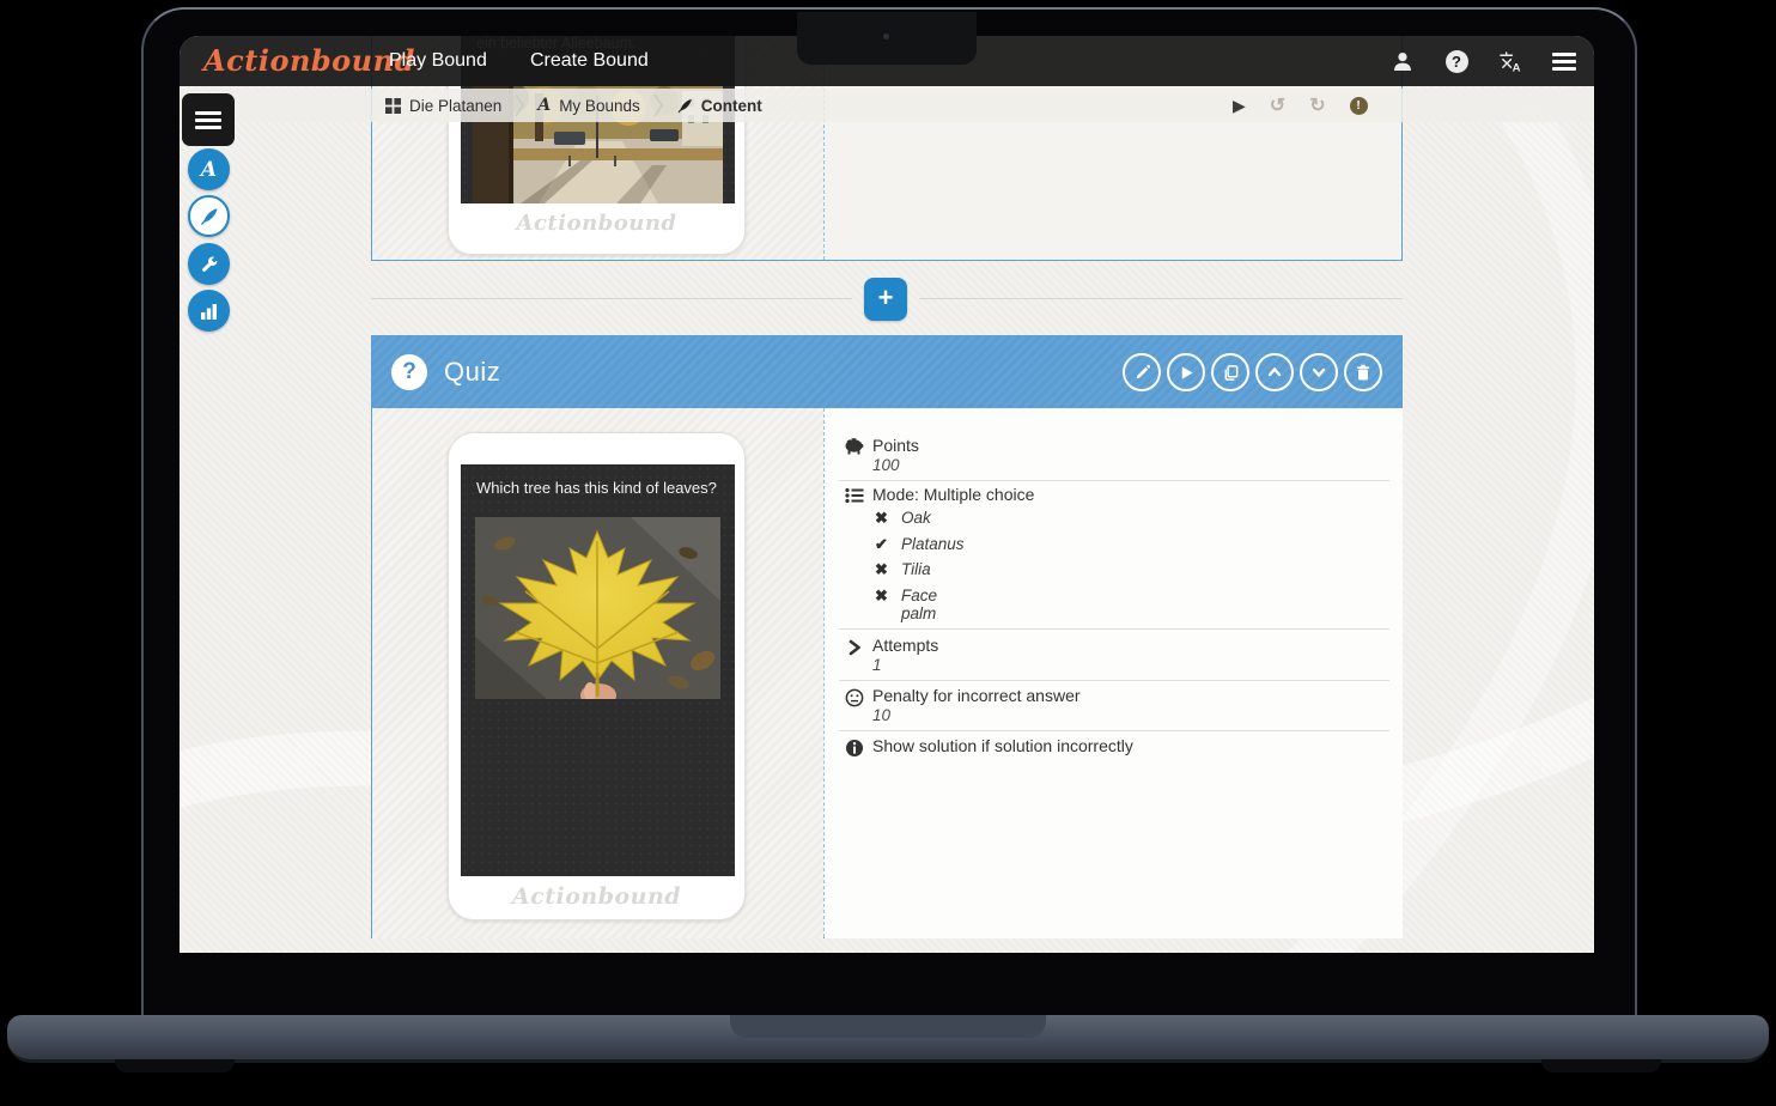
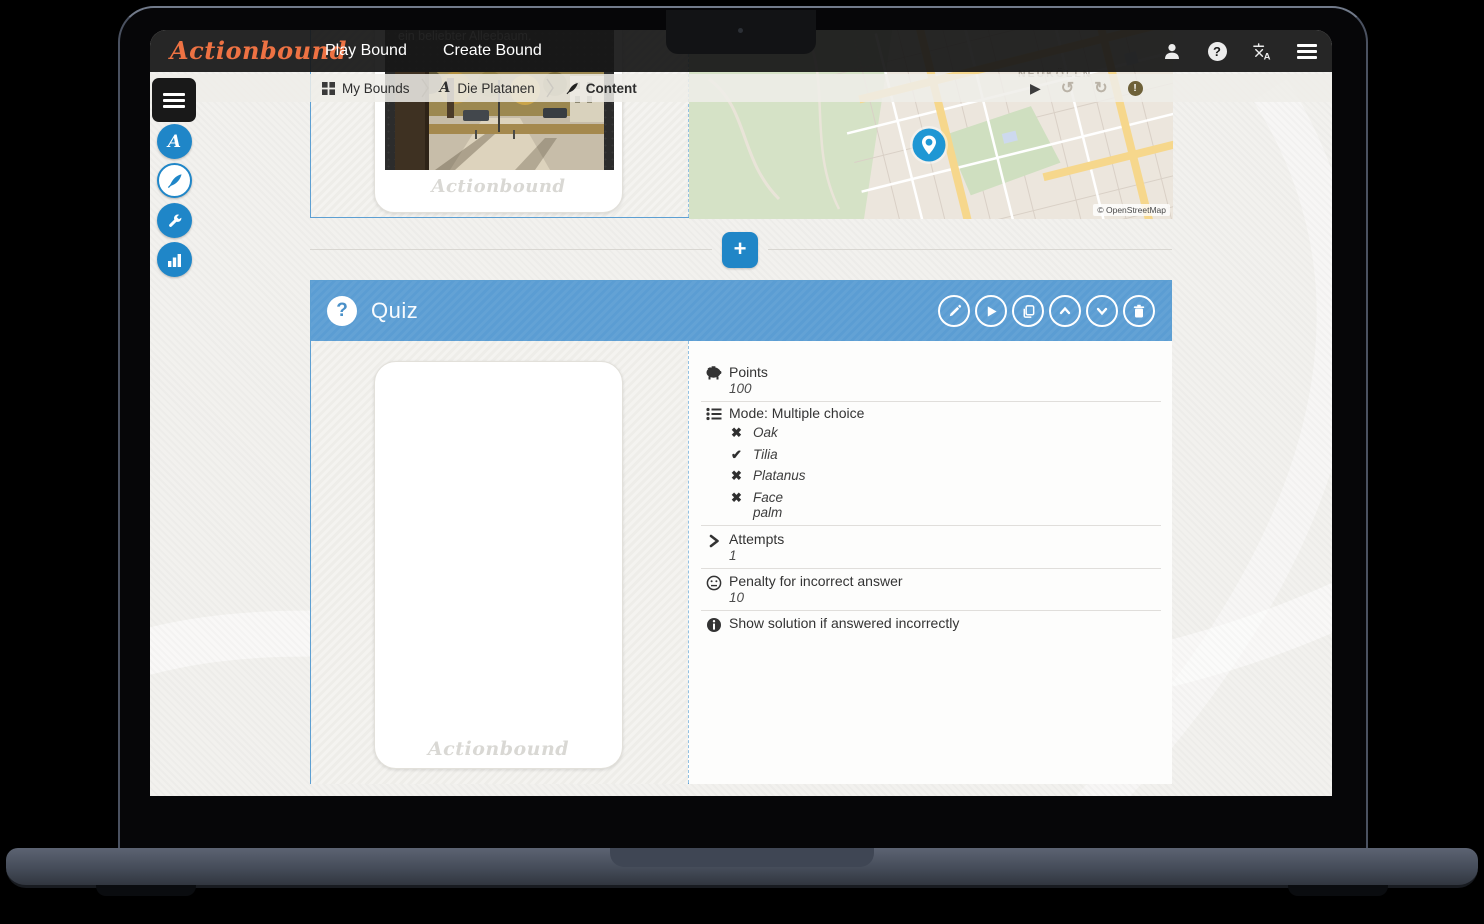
  Actionbound
+ NEUKÖLLN
+ © OpenStreetMap
  +
  ?
  Quiz
- Which tree has this kind of leaves?
  Actionbound
  Points
  100
  Mode: Multiple choice
  ✖
  Oak
  ✔
- Platanus
+ Tilia
  ✖
- Tilia
+ Platanus
  ✖
  Face palm
  Attempts
  1
  Penalty for incorrect answer
  10
- Show solution if solution incorrectly
+ Show solution if answered incorrectly
- Die Platanen
+ My Bounds
  A
- My Bounds
+ Die Platanen
  Content
  ▶
  ↺
  ↻
  !
  Actionbound
  Play Bound
  Create Bound
  ?
  A
  A
